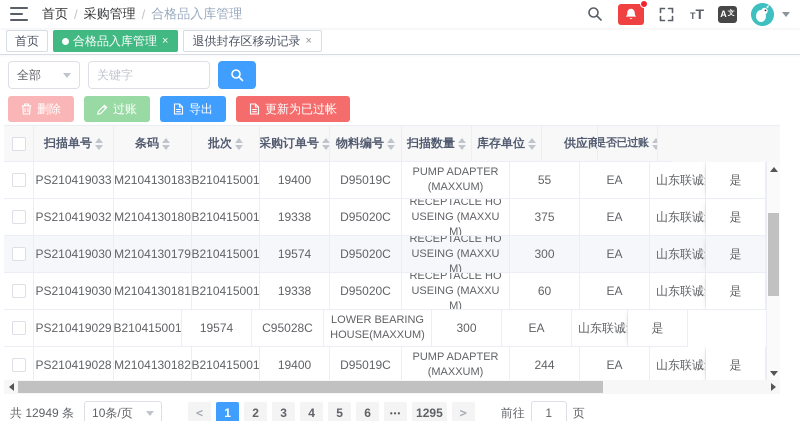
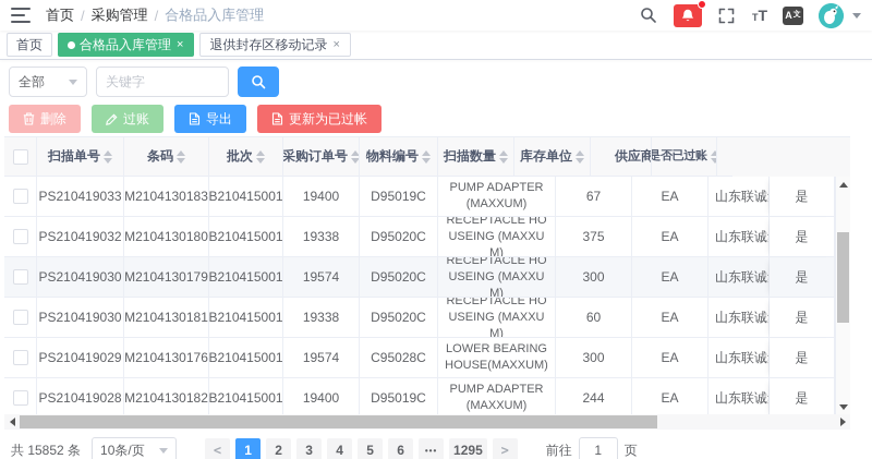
  首页
  /
  采购管理
  /
  合格品入库管理
  T
  T
  A
  首页
  合格品入库管理
  ×
  退供封存区移动记录
  ×
  全部
  关键字
  删除
  过账
  导出
  更新为已过帐
  扫描单号
  条码
  批次
  采购订单号
  物料编号
  扫描数量
  库存单位
  供应商
  是否已过账
  PS210419033
  M2104130183
  B210415001
  19400
  D95019C
  PUMP ADAPTER (MAXXUM)
- 55
+ 67
  EA
  山东联诚
  是
  PS210419032
  M2104130180
  B210415001
  19338
  D95020C
  RECEPTACLE HOUSEING (MAXXUM)
  375
  EA
  山东联诚
  是
  PS210419030
  M2104130179
  B210415001
  19574
  D95020C
  RECEPTACLE HOUSEING (MAXXUM)
  300
  EA
  山东联诚
  是
  PS210419030
  M2104130181
  B210415001
  19338
  D95020C
  RECEPTACLE HOUSEING (MAXXUM)
  60
  EA
  山东联诚
  是
  PS210419029
+ M2104130176
  B210415001
  19574
  C95028C
  LOWER BEARING HOUSE(MAXXUM)
  300
  EA
  山东联诚
  是
  PS210419028
  M2104130182
  B210415001
  19400
  D95019C
  PUMP ADAPTER (MAXXUM)
  244
  EA
  山东联诚
  是
- 共 12949 条
+ 共 15852 条
  10条/页
  <
  1
  2
  3
  4
  5
  6
  •••
  1295
  >
  前往
  1
  页
